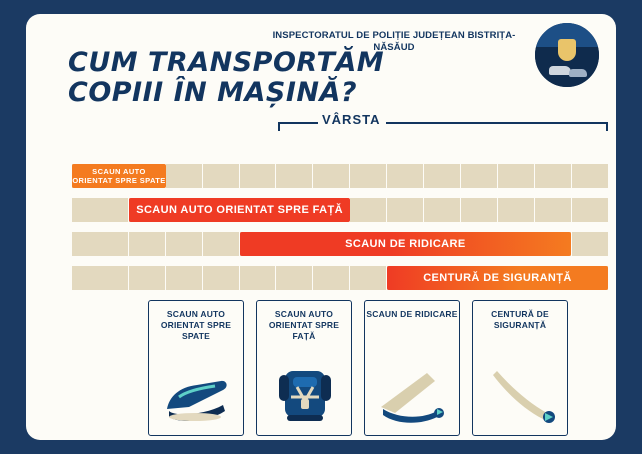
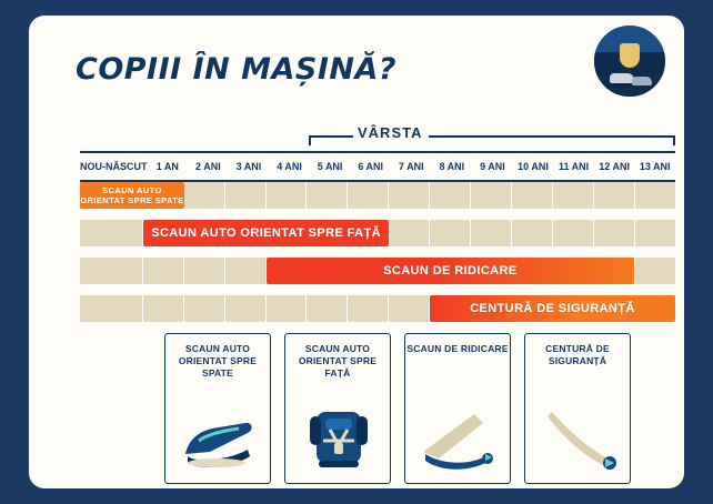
- INSPECTORATUL DE POLIȚIE JUDEȚEAN BISTRIȚA-NĂSĂUD
- CUM TRANSPORTĂM
  COPIII ÎN MAȘINĂ?
  VÂRSTA
+ NOU-NĂSCUT
+ 1 AN
+ 2 ANI
+ 3 ANI
+ 4 ANI
+ 5 ANI
+ 6 ANI
+ 7 ANI
+ 8 ANI
+ 9 ANI
+ 10 ANI
+ 11 ANI
+ 12 ANI
+ 13 ANI
  SCAUN AUTO ORIENTAT SPRE SPATE
  SCAUN AUTO ORIENTAT SPRE FAȚĂ
  SCAUN DE RIDICARE
  CENTURĂ DE SIGURANȚĂ
  SCAUN AUTO ORIENTAT SPRE SPATE
  SCAUN AUTO ORIENTAT SPRE FAȚĂ
  SCAUN DE RIDICARE
  CENTURĂ DE SIGURANȚĂ
